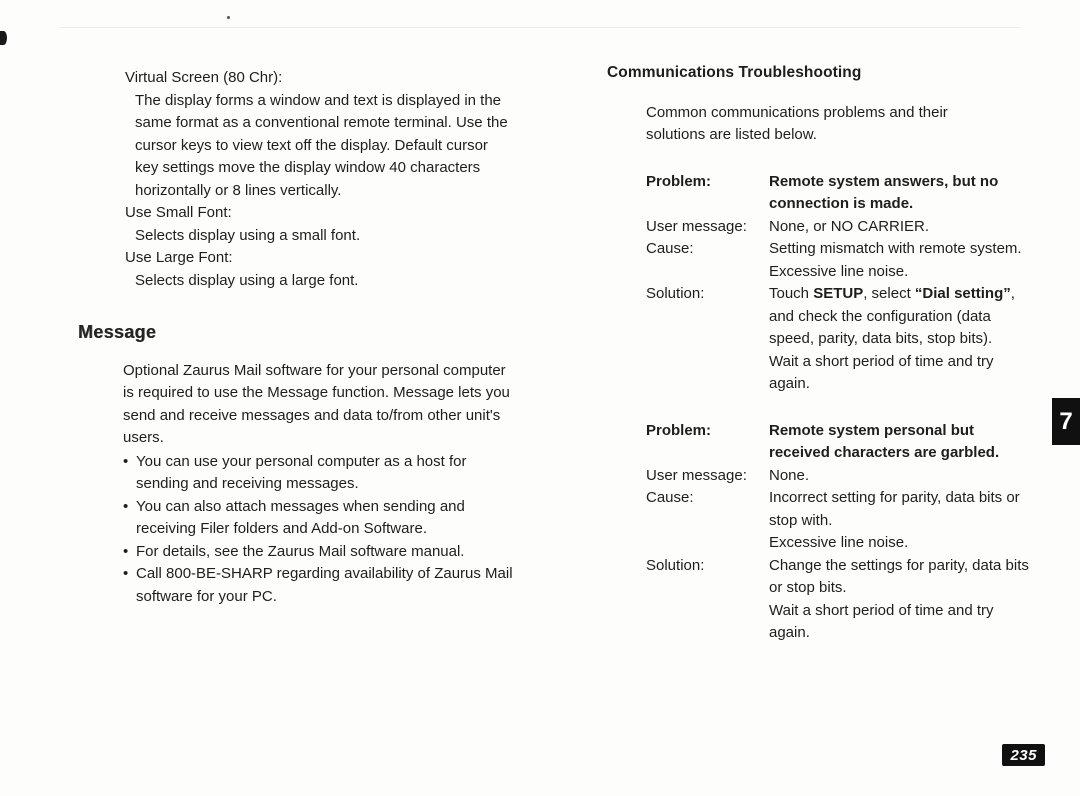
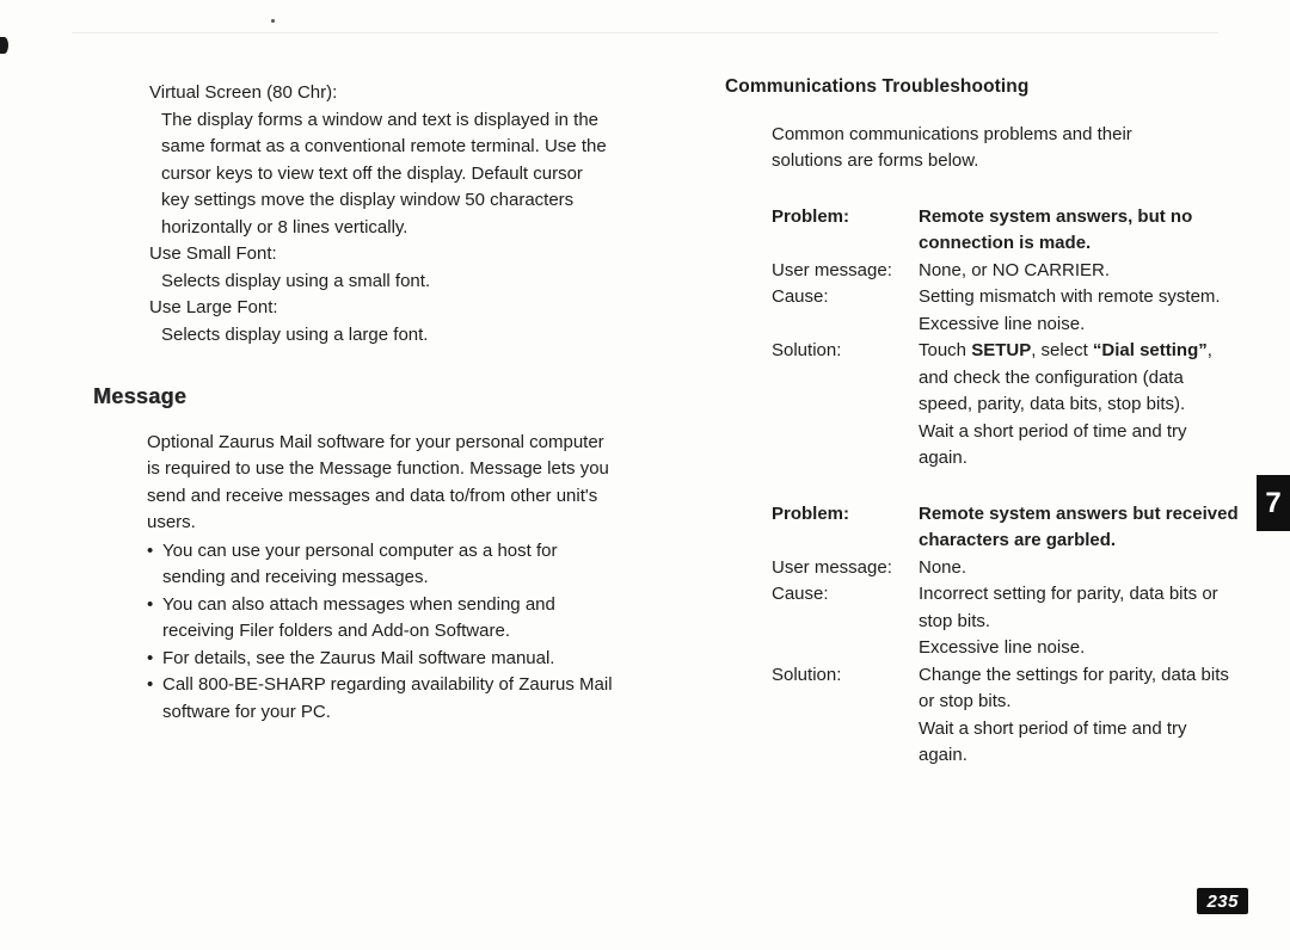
  Virtual Screen (80 Chr):
- The display forms a window and text is displayed in the same format as a conventional remote terminal. Use the cursor keys to view text off the display. Default cursor key settings move the display window 40 characters horizontally or 8 lines vertically.
+ The display forms a window and text is displayed in the same format as a conventional remote terminal. Use the cursor keys to view text off the display. Default cursor key settings move the display window 50 characters horizontally or 8 lines vertically.
  Use Small Font:
  Selects display using a small font.
  Use Large Font:
  Selects display using a large font.
  Message
  Optional Zaurus Mail software for your personal computer is required to use the Message function. Message lets you send and receive messages and data to/from other unit's users.
  •
  You can use your personal computer as a host for sending and receiving messages.
  •
  You can also attach messages when sending and receiving Filer folders and Add-on Software.
  •
  For details, see the Zaurus Mail software manual.
  •
  Call 800-BE-SHARP regarding availability of Zaurus Mail software for your PC.
  Communications Troubleshooting
- Common communications problems and their solutions are listed below.
+ Common communications problems and their solutions are forms below.
  Problem:
  Remote system answers, but no connection is made.
  User message:
  None, or NO CARRIER.
  Cause:
  Setting mismatch with remote system.
  Excessive line noise.
  Solution:
  Touch SETUP, select “Dial setting”, and check the configuration (data speed, parity, data bits, stop bits).
  Wait a short period of time and try again.
  Problem:
- Remote system personal but received characters are garbled.
+ Remote system answers but received characters are garbled.
  User message:
  None.
  Cause:
- Incorrect setting for parity, data bits or stop with.
+ Incorrect setting for parity, data bits or stop bits.
  Excessive line noise.
  Solution:
  Change the settings for parity, data bits or stop bits.
  Wait a short period of time and try again.
  7
  235
